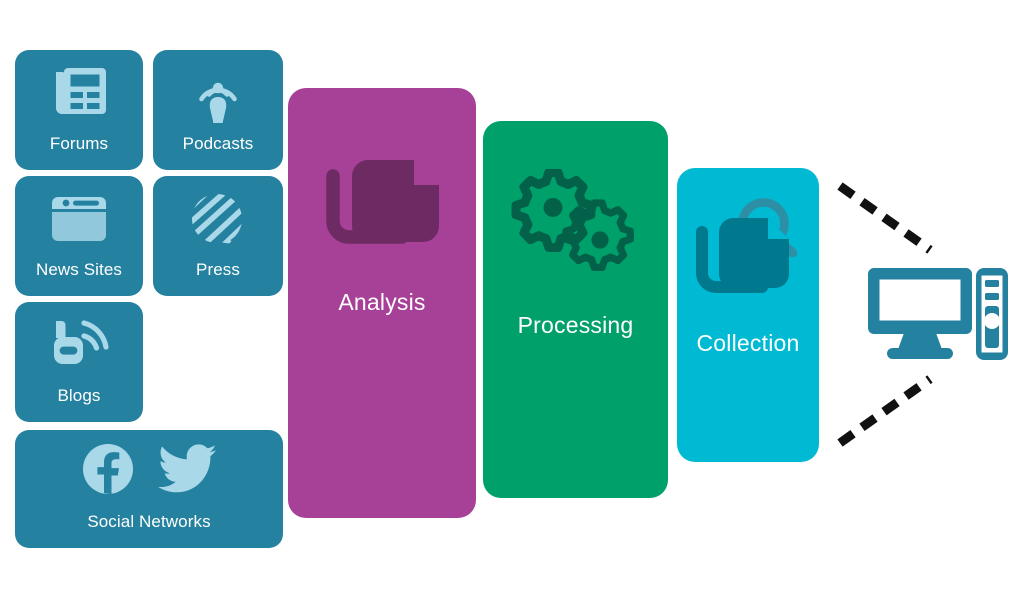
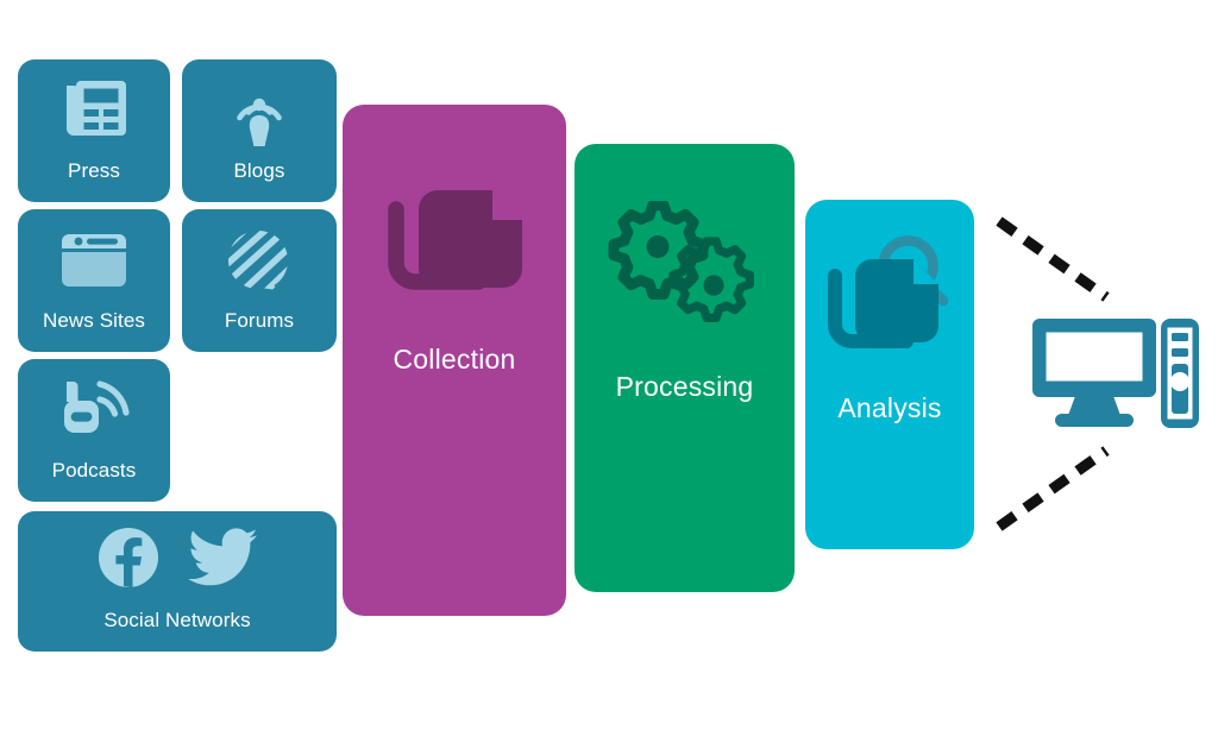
- Forums
+ Press
- Podcasts
+ Blogs
  News Sites
- Press
+ Forums
- Blogs
+ Podcasts
  Social Networks
- Analysis
+ Collection
  Processing
- Collection
+ Analysis
